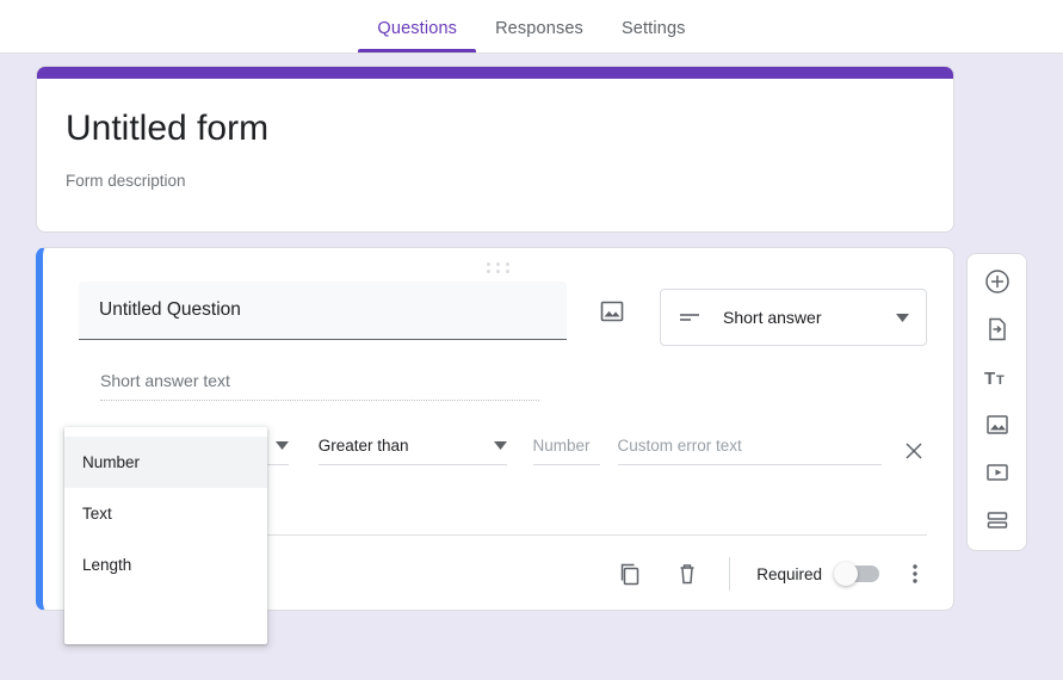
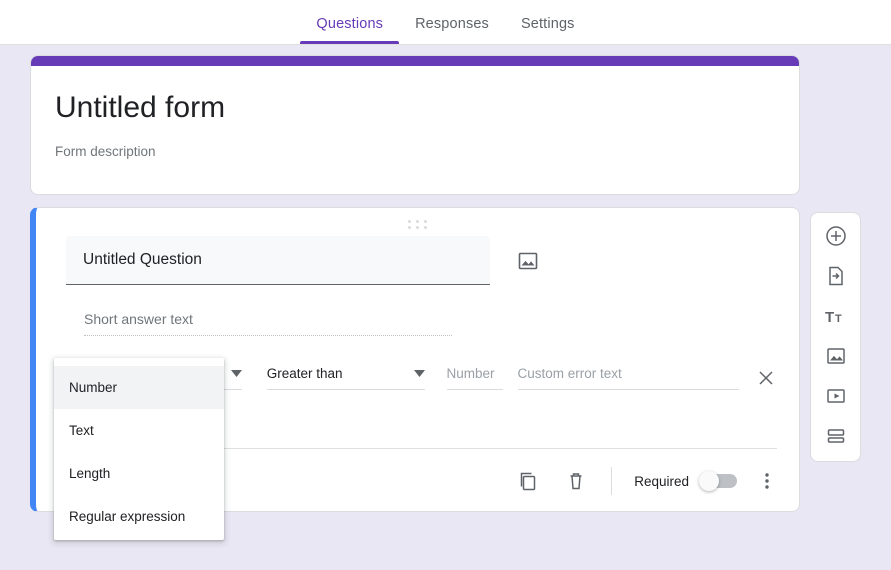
  Questions
  Responses
  Settings
  Untitled form
  Form description
  Untitled Question
- Short answer
  Short answer text
  Greater than
  Number
  Custom error text
  Required
  T
  T
  Number
  Text
  Length
+ Regular expression
